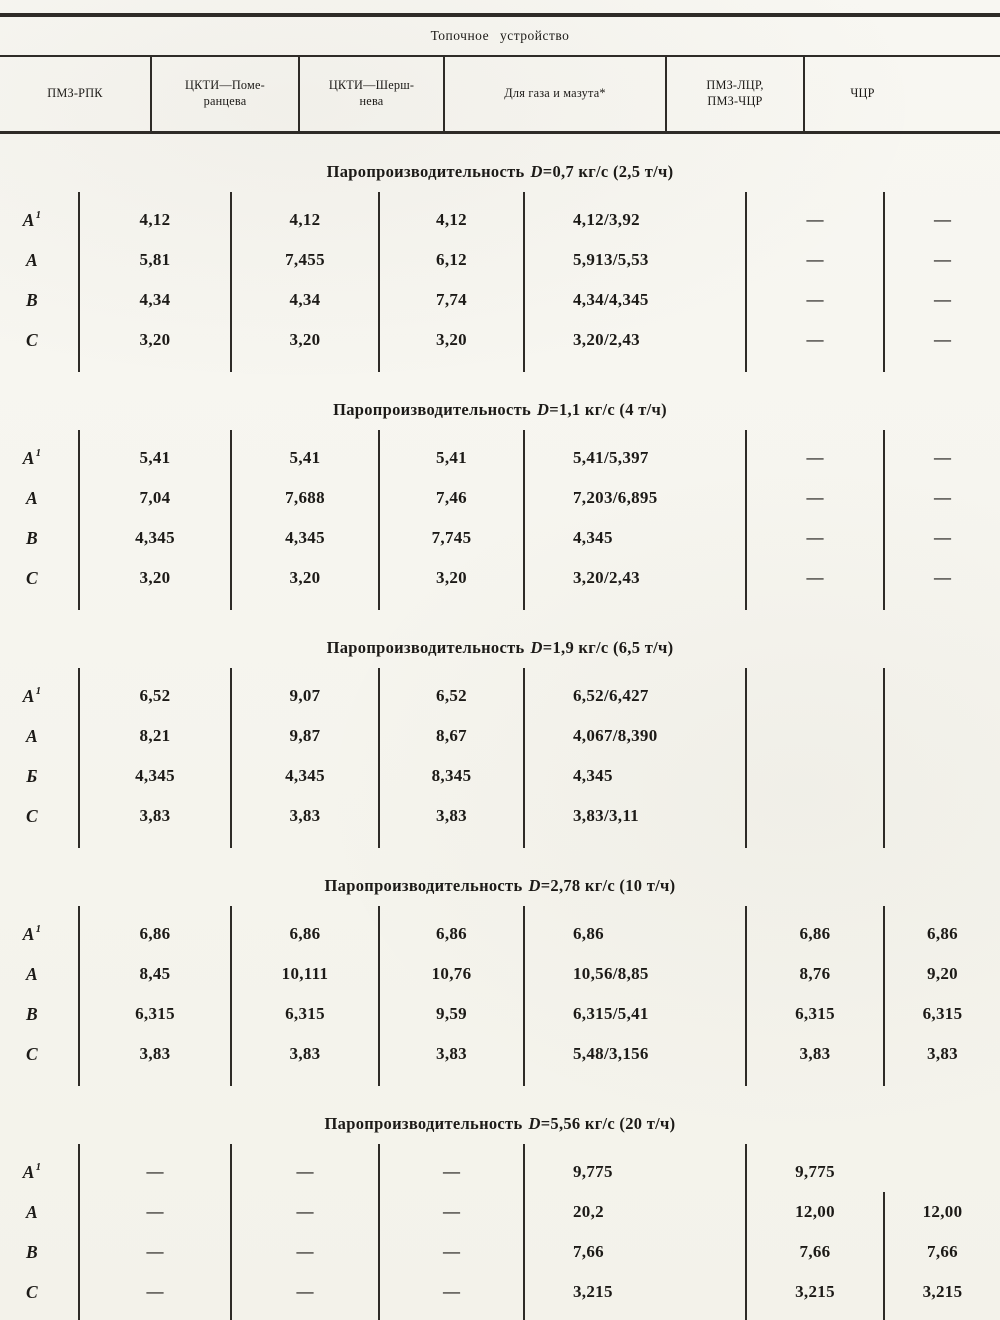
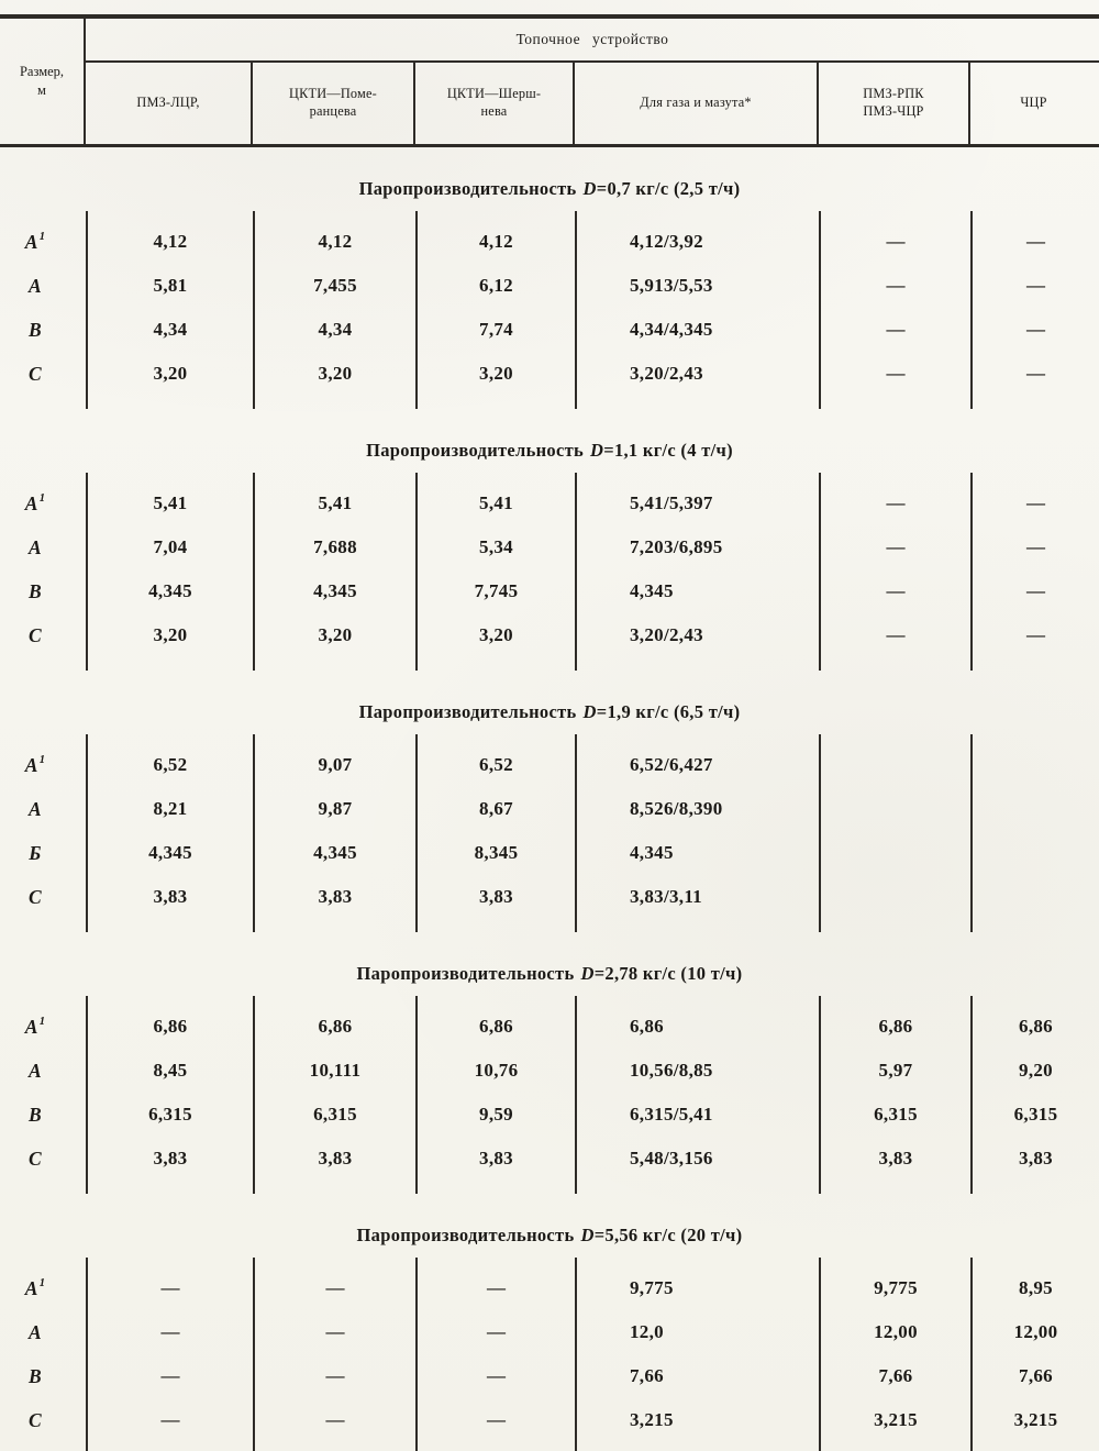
+ Размер,
+ м
  Топочное устройство
- ПМЗ-РПК
+ ПМЗ-ЛЦР,
  ЦКТИ—Поме-
  ранцева
  ЦКТИ—Шерш-
  нева
  Для газа и мазута*
- ПМЗ-ЛЦР,
+ ПМЗ-РПК
  ПМЗ-ЧЦР
  ЧЦР
  Паропроизводительность D=0,7 кг/с (2,5 т/ч)
  A
  1
  4,12
  4,12
  4,12
  4,12/3,92
  —
  —
  A
  5,81
  7,455
  6,12
  5,913/5,53
  —
  —
  B
  4,34
  4,34
  7,74
  4,34/4,345
  —
  —
  C
  3,20
  3,20
  3,20
  3,20/2,43
  —
  —
  Паропроизводительность D=1,1 кг/с (4 т/ч)
  A
  1
  5,41
  5,41
  5,41
  5,41/5,397
  —
  —
  A
  7,04
  7,688
- 7,46
+ 5,34
  7,203/6,895
  —
  —
  B
  4,345
  4,345
  7,745
  4,345
  —
  —
  C
  3,20
  3,20
  3,20
  3,20/2,43
  —
  —
  Паропроизводительность D=1,9 кг/с (6,5 т/ч)
  A
  1
  6,52
  9,07
  6,52
  6,52/6,427
  A
  8,21
  9,87
  8,67
- 4,067/8,390
+ 8,526/8,390
  Б
  4,345
  4,345
  8,345
  4,345
  C
  3,83
  3,83
  3,83
  3,83/3,11
  Паропроизводительность D=2,78 кг/с (10 т/ч)
  A
  1
  6,86
  6,86
  6,86
  6,86
  6,86
  6,86
  A
  8,45
  10,111
  10,76
  10,56/8,85
- 8,76
+ 5,97
  9,20
  B
  6,315
  6,315
  9,59
  6,315/5,41
  6,315
  6,315
  C
  3,83
  3,83
  3,83
  5,48/3,156
  3,83
  3,83
  Паропроизводительность D=5,56 кг/с (20 т/ч)
  A
  1
  —
  —
  —
  9,775
  9,775
+ 8,95
  A
  —
  —
  —
- 20,2
+ 12,0
  12,00
  12,00
  B
  —
  —
  —
  7,66
  7,66
  7,66
  C
  —
  —
  —
  3,215
  3,215
  3,215
